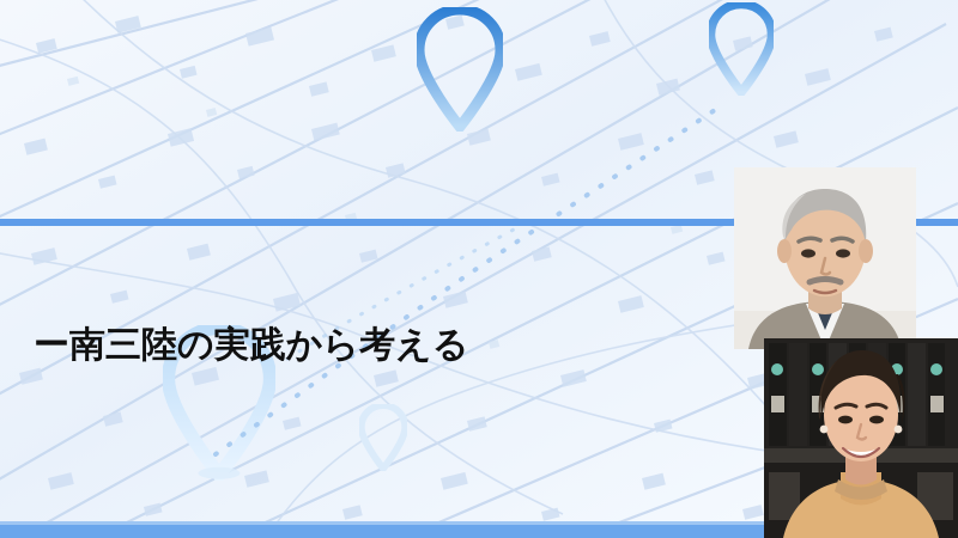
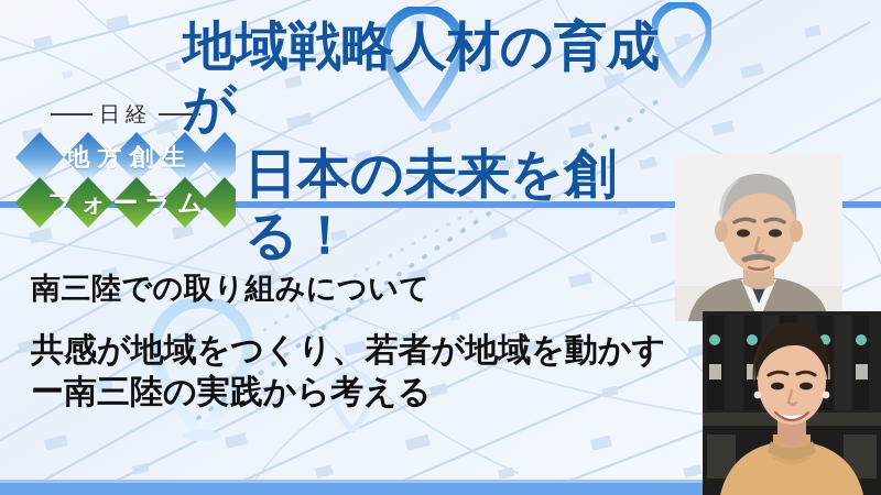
+ 日経
+ 地方創生
+ フォーラム
+ 地域戦略人材の育成が
+ 日本の未来を創る！
+ 南三陸での取り組みについて
+ 共感が地域をつくり、若者が地域を動かす
  ー南三陸の実践から考える
